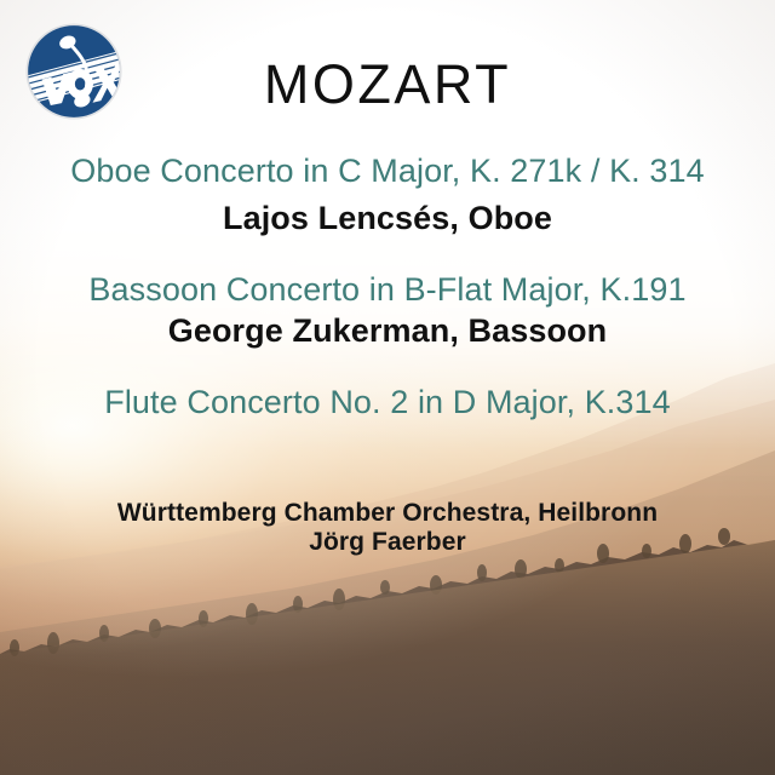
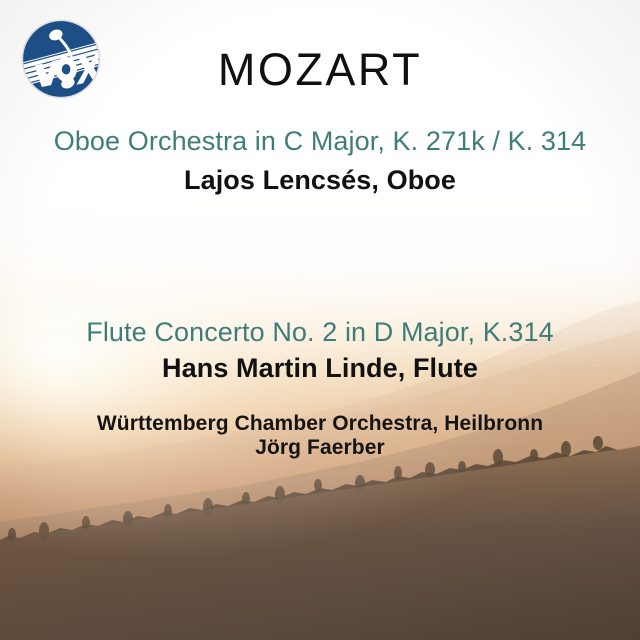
  MOZART
- Oboe Concerto in C Major, K. 271k / K. 314
+ Oboe Orchestra in C Major, K. 271k / K. 314
  Lajos Lencsés, Oboe
- Bassoon Concerto in B-Flat Major, K.191
- George Zukerman, Bassoon
  Flute Concerto No. 2 in D Major, K.314
+ Hans Martin Linde, Flute
  Württemberg Chamber Orchestra, Heilbronn
  Jörg Faerber
